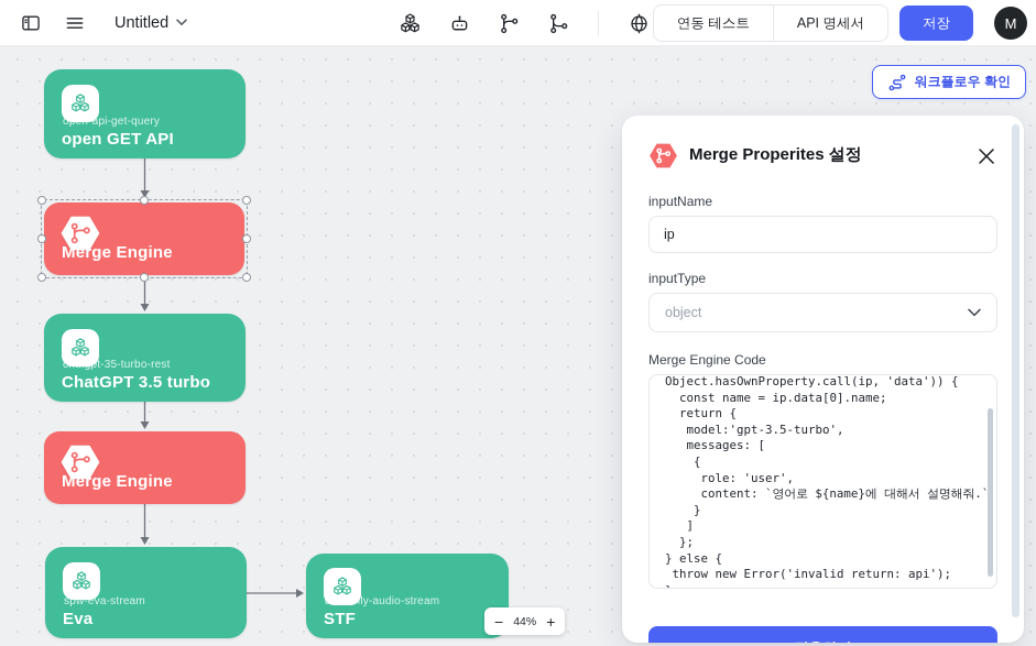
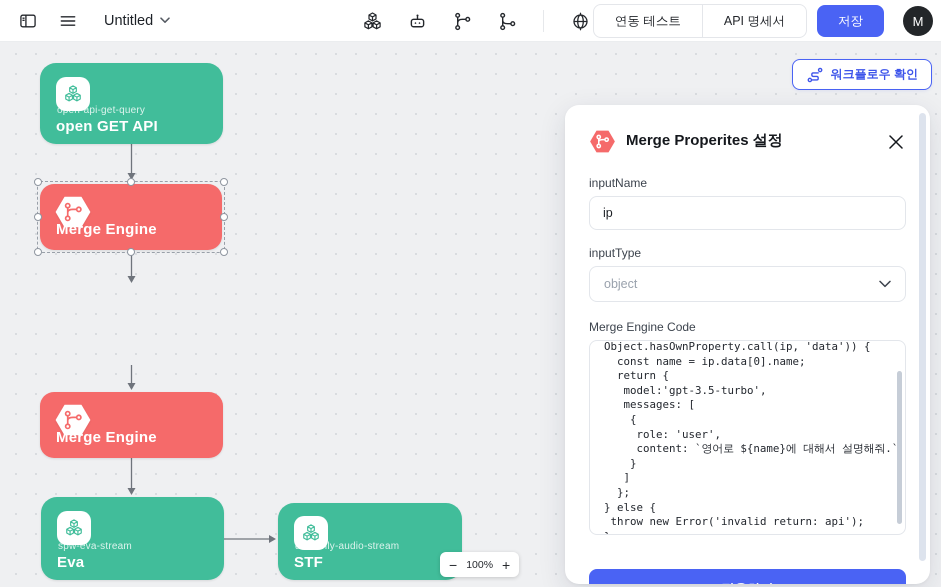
  Untitled
  연동 테스트
  API 명세서
  저장
  M
  open-api-get-query
  open GET API
  Merge Engine
- chatgpt-35-turbo-rest
- ChatGPT 3.5 turbo
  Merge Engine
  spw-eva-stream
  Eva
  dtm-only-audio-stream
  STF
  워크플로우 확인
  −
- 44%
+ 100%
  +
  Merge Properites 설정
  inputName
  ip
  inputType
  object
  Merge Engine Code
  Object.hasOwnProperty.call(ip, 'data')) {
  const name = ip.data[0].name;
  return {
  model:'gpt-3.5-turbo',
  messages: [
  {
  role: 'user',
  content: `영어로 ${name}에 대해서 설명해줘.`
  }
  ]
  };
  } else {
  throw new Error('invalid return: api');
